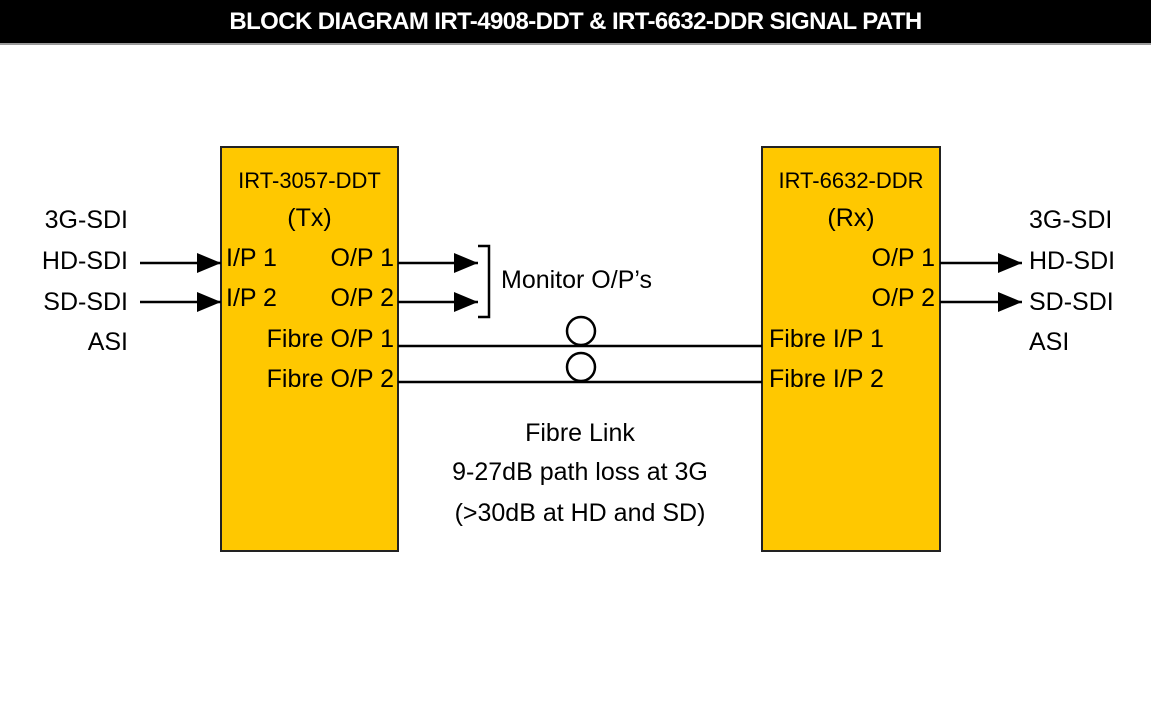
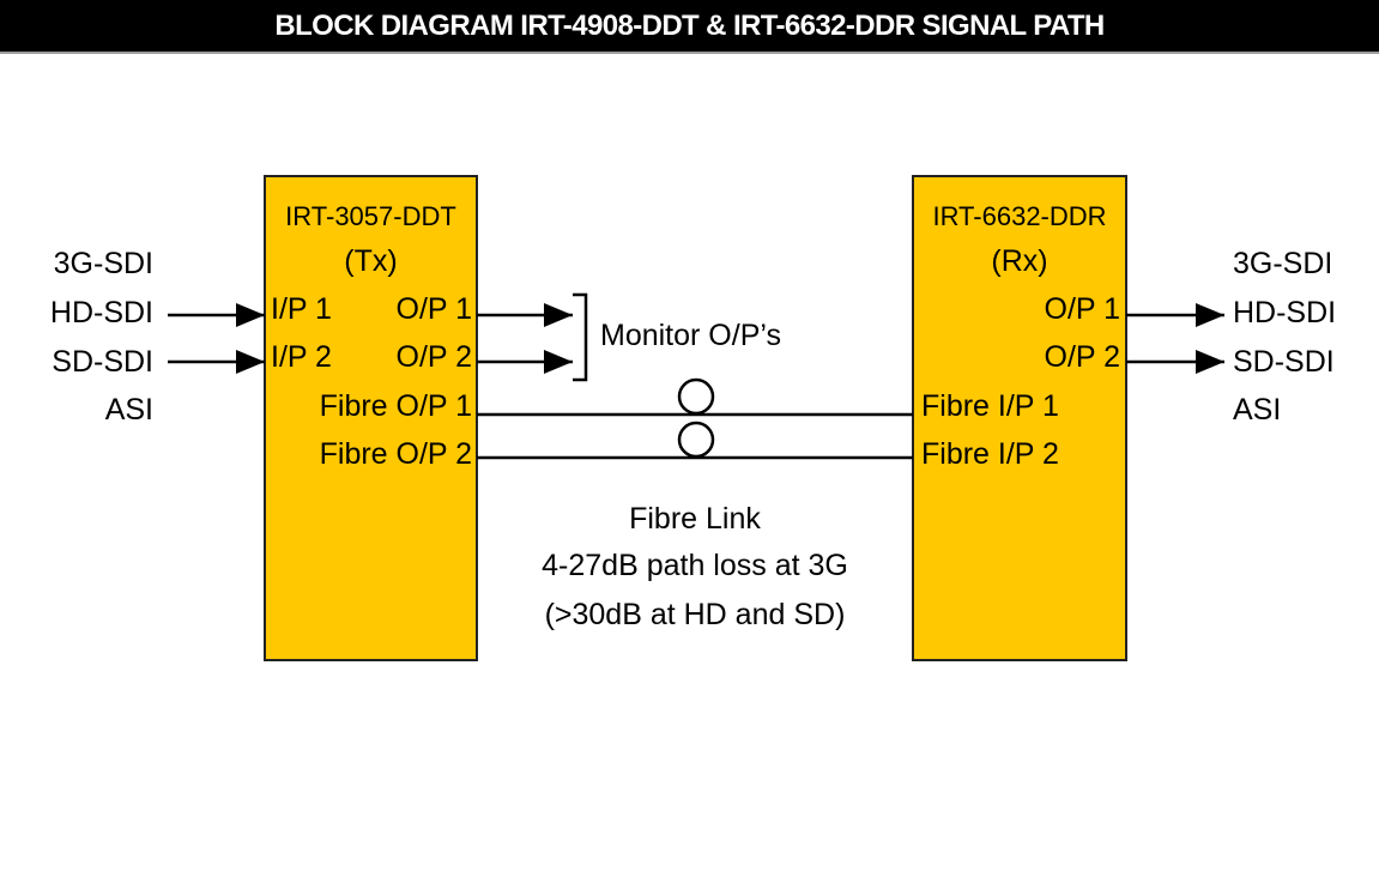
  BLOCK DIAGRAM IRT-4908-DDT & IRT-6632-DDR SIGNAL PATH
  3G-SDI
  HD-SDI
  SD-SDI
  ASI
  IRT-3057-DDT
  (Tx)
  I/P 1
  I/P 2
  O/P 1
  O/P 2
  Fibre O/P 1
  Fibre O/P 2
  Monitor O/P’s
  IRT-6632-DDR
  (Rx)
  O/P 1
  O/P 2
  Fibre I/P 1
  Fibre I/P 2
  3G-SDI
  HD-SDI
  SD-SDI
  ASI
  Fibre Link
- 9-27dB path loss at 3G
+ 4-27dB path loss at 3G
  (>30dB at HD and SD)
